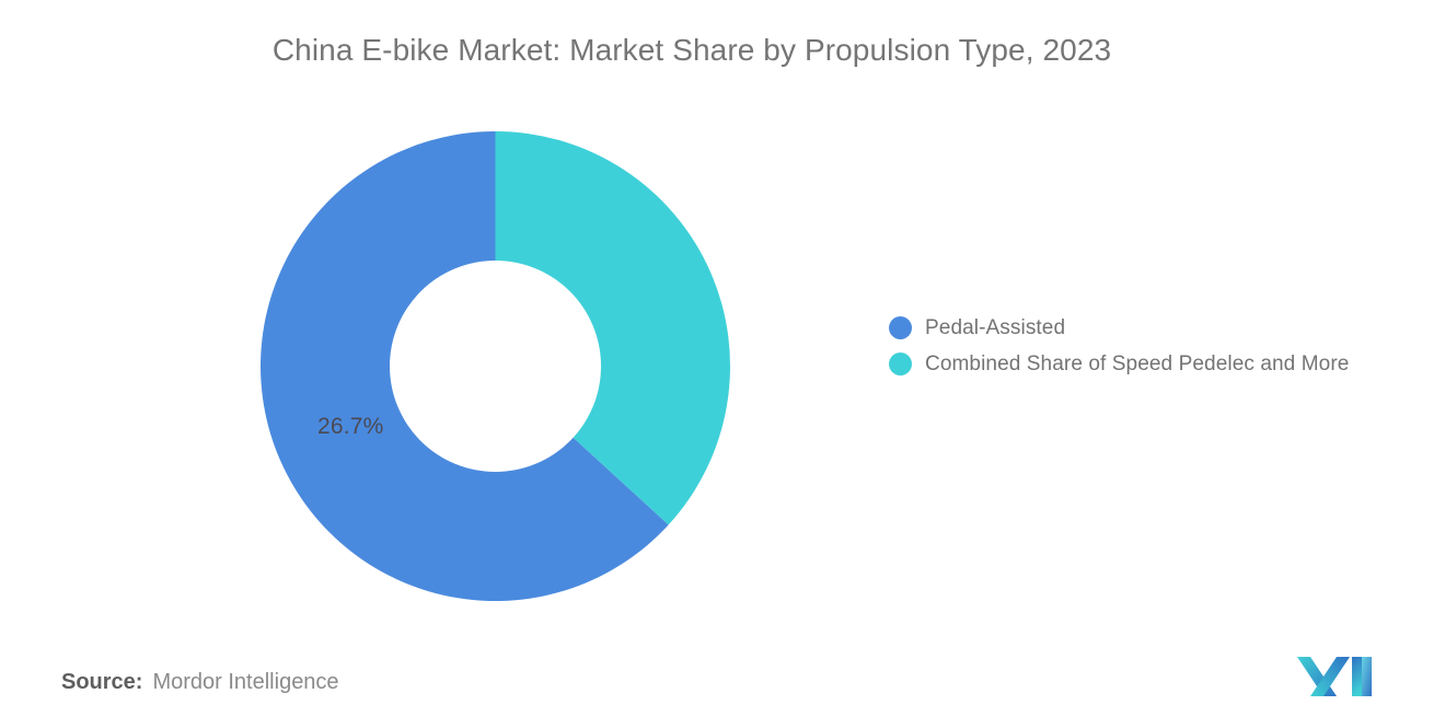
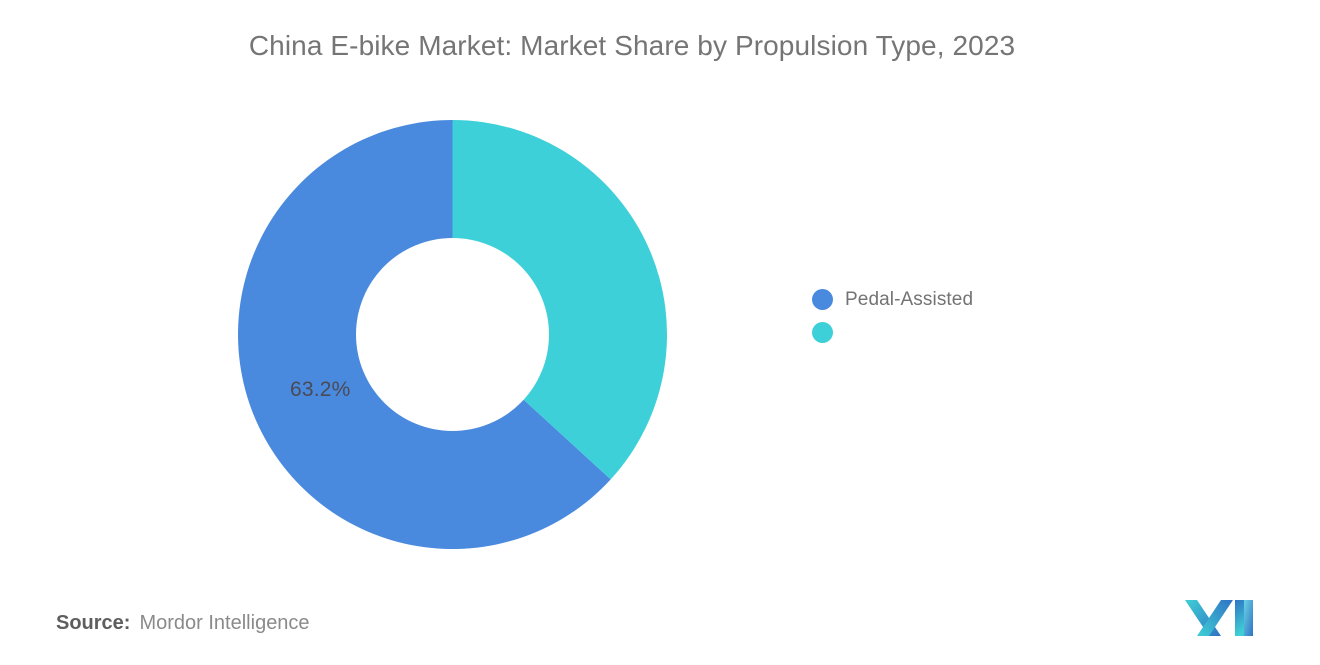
  China E-bike Market: Market Share by Propulsion Type, 2023
- 26.7%
+ 63.2%
  Pedal-Assisted
- Combined Share of Speed Pedelec and More
  Source: Mordor Intelligence
